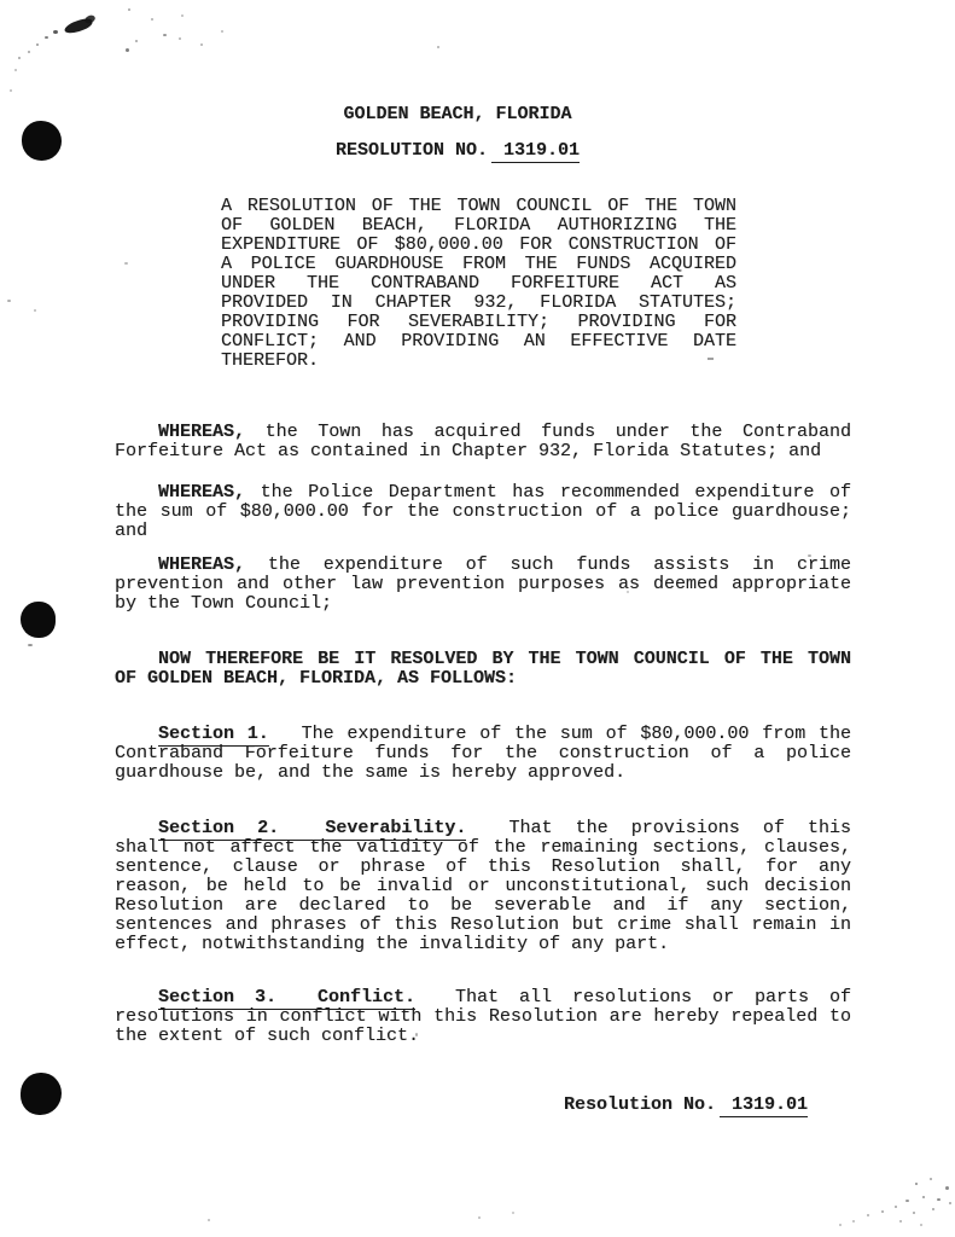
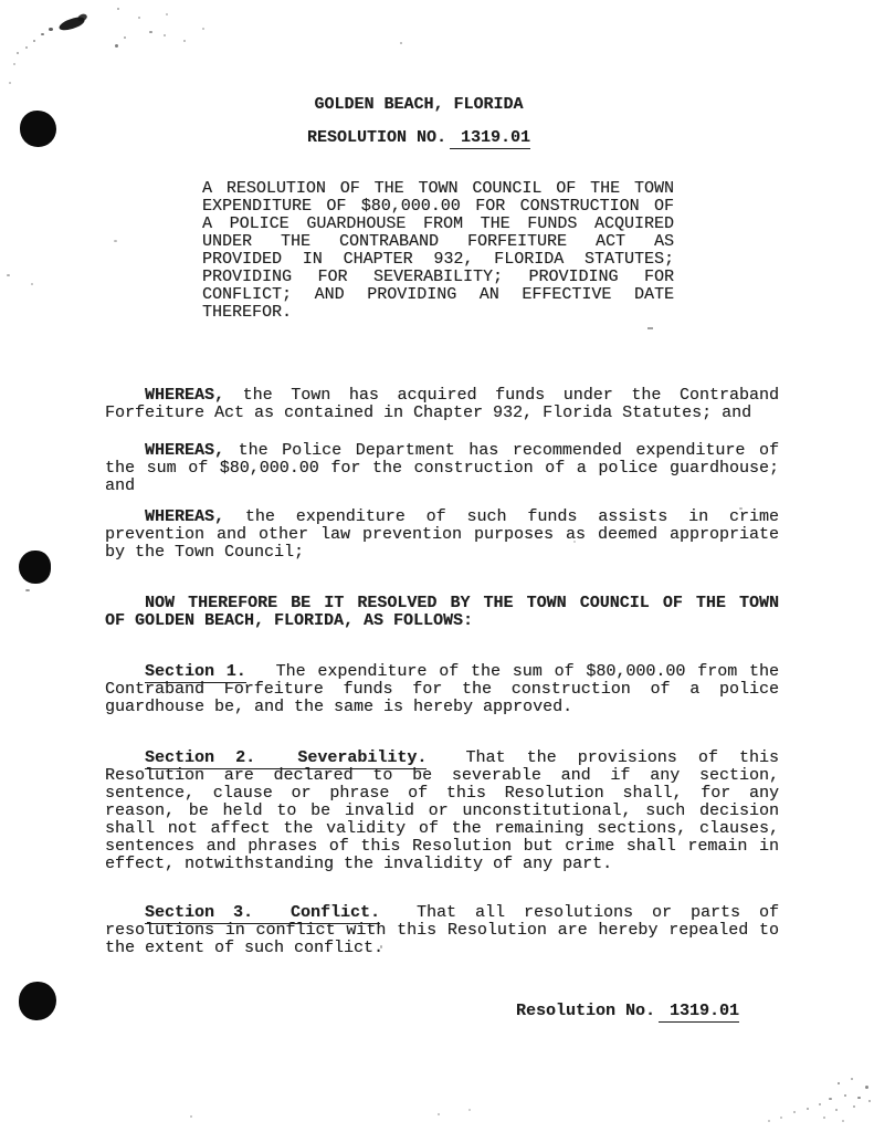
  GOLDEN BEACH, FLORIDA
  RESOLUTION NO. 1319.01
  A RESOLUTION OF THE TOWN COUNCIL OF THE TOWN
- OF GOLDEN BEACH, FLORIDA AUTHORIZING THE
  EXPENDITURE OF $80,000.00 FOR CONSTRUCTION OF
  A POLICE GUARDHOUSE FROM THE FUNDS ACQUIRED
  UNDER THE CONTRABAND FORFEITURE ACT AS
  PROVIDED IN CHAPTER 932, FLORIDA STATUTES;
  PROVIDING FOR SEVERABILITY; PROVIDING FOR
  CONFLICT; AND PROVIDING AN EFFECTIVE DATE
  THEREFOR.
  WHEREAS, the Town has acquired funds under the Contraband
  Forfeiture Act as contained in Chapter 932, Florida Statutes; and
  WHEREAS, the Police Department has recommended expenditure of
  the sum of $80,000.00 for the construction of a police guardhouse;
  and
  WHEREAS, the expenditure of such funds assists in crime
  prevention and other law prevention purposes as deemed appropriate
  by the Town Council;
  NOW THEREFORE BE IT RESOLVED BY THE TOWN COUNCIL OF THE TOWN
  OF GOLDEN BEACH, FLORIDA, AS FOLLOWS:
  Section 1. The expenditure of the sum of $80,000.00 from the
  Contraband Forfeiture funds for the construction of a police
  guardhouse be, and the same is hereby approved.
  Section 2. Severability. That the provisions of this
- shall not affect the validity of the remaining sections, clauses,
+ Resolution are declared to be severable and if any section,
  sentence, clause or phrase of this Resolution shall, for any
  reason, be held to be invalid or unconstitutional, such decision
- Resolution are declared to be severable and if any section,
+ shall not affect the validity of the remaining sections, clauses,
  sentences and phrases of this Resolution but crime shall remain in
  effect, notwithstanding the invalidity of any part.
  Section 3. Conflict. That all resolutions or parts of
  resolutions in conflict with this Resolution are hereby repealed to
  the extent of such conflict.
  Resolution No. 1319.01
